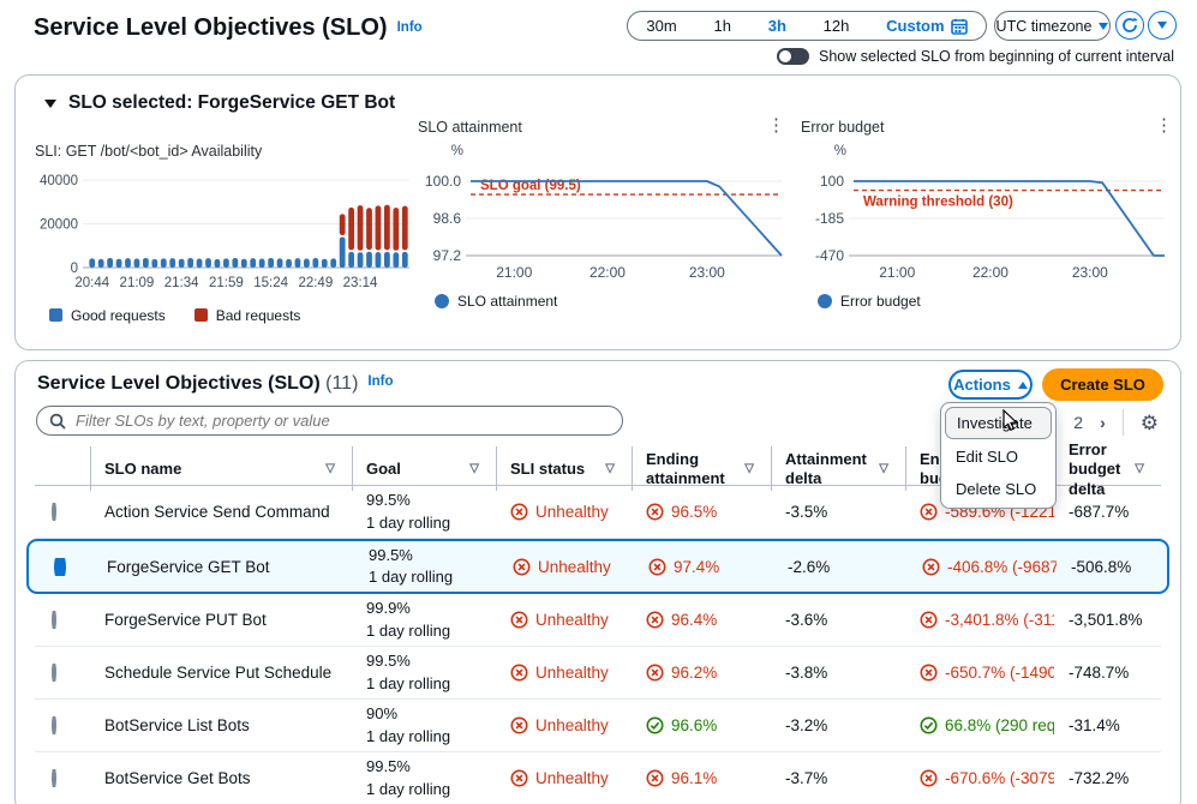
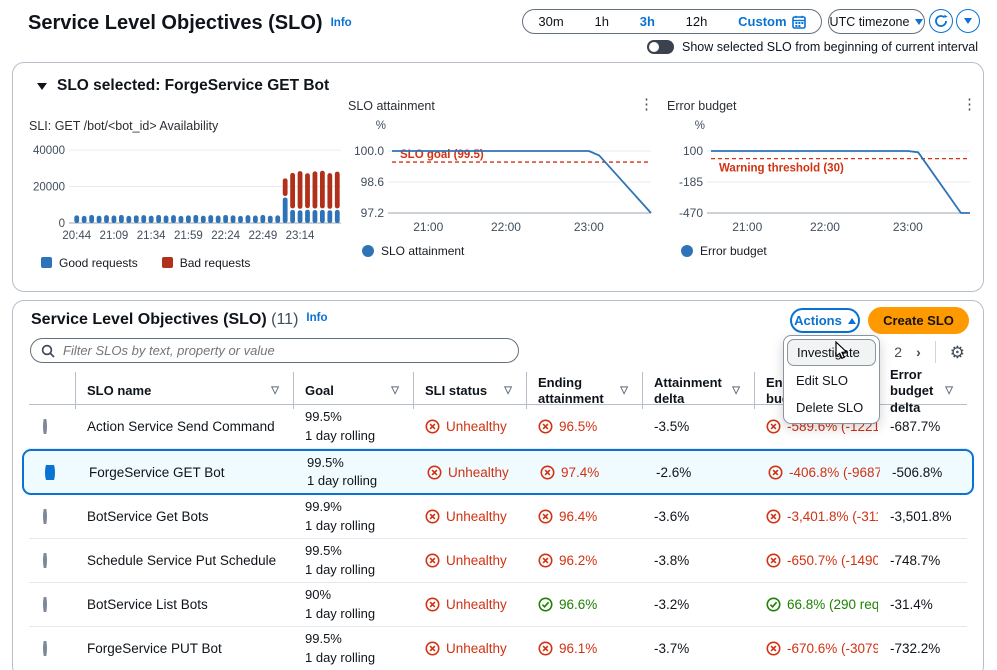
  Service Level Objectives (SLO) Info
  30m
  1h
  3h
  12h
  Custom
  UTC timezone
  Show selected SLO from beginning of current interval
  SLO selected: ForgeService GET Bot
  SLI: GET /bot/<bot_id> Availability
  0
  20000
  40000
  20:44
  21:09
  21:34
  21:59
- 15:24
+ 22:24
  22:49
  23:14
  Good requests
  Bad requests
  SLO attainment
  ⋮
  %
  100.0
  98.6
  97.2
  SLO goal (99.5)
  21:00
  22:00
  23:00
  SLO attainment
  Error budget
  ⋮
  %
  100
  -185
  -470
  Warning threshold (30)
  21:00
  22:00
  23:00
  Error budget
  Service Level Objectives (SLO) (11) Info
  Actions
  Create SLO
  Filter SLOs by text, property or value
  2
  ›
  ⚙
  Investite
  Edit SLO
  Delete SLO
  SLO name
  ▽
  Goal
  ▽
  SLI status
  ▽
  Ending attainment
  ▽
  Attainment delta
  ▽
  Error budget delta
  ▽
  Action Service Send Command
  99.5%
  1 day rolling
  Unhealthy
  96.5%
  -3.5%
  -589.6% (-1221
  -687.7%
  ForgeService GET Bot
  99.5%
  1 day rolling
  Unhealthy
  97.4%
  -2.6%
  -406.8% (-9687
  -506.8%
- ForgeService PUT Bot
+ BotService Get Bots
  99.9%
  1 day rolling
  Unhealthy
  96.4%
  -3.6%
  -3,401.8% (-31
  -3,501.8%
  Schedule Service Put Schedule
  99.5%
  1 day rolling
  Unhealthy
  96.2%
  -3.8%
  -650.7% (-1490
  -748.7%
  BotService List Bots
  90%
  1 day rolling
  Unhealthy
  96.6%
  -3.2%
  66.8% (290 req
  -31.4%
- BotService Get Bots
+ ForgeService PUT Bot
  99.5%
  1 day rolling
  Unhealthy
  96.1%
  -3.7%
  -670.6% (-3079
  -732.2%
